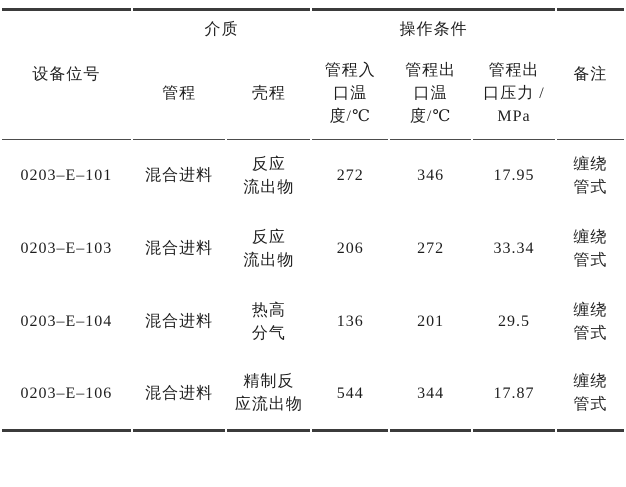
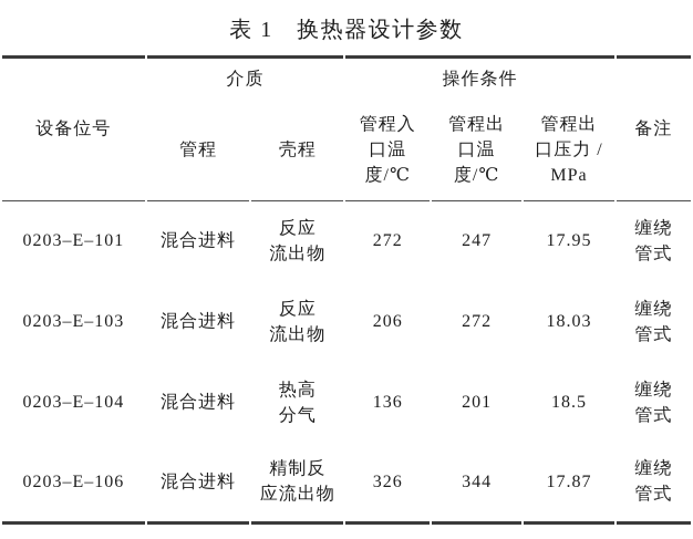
+ 表 1 换热器设计参数
  设备位号	介质	操作条件	备注
  管程	壳程	管程入 口温 度/℃	管程出 口温 度/℃	管程出 口压力 / MPa
- 0203–E–101	混合进料	反应 流出物	272	346	17.95	缠绕 管式
+ 0203–E–101	混合进料	反应 流出物	272	247	17.95	缠绕 管式
- 0203–E–103	混合进料	反应 流出物	206	272	33.34	缠绕 管式
+ 0203–E–103	混合进料	反应 流出物	206	272	18.03	缠绕 管式
- 0203–E–104	混合进料	热高 分气	136	201	29.5	缠绕 管式
+ 0203–E–104	混合进料	热高 分气	136	201	18.5	缠绕 管式
- 0203–E–106	混合进料	精制反 应流出物	544	344	17.87	缠绕 管式
+ 0203–E–106	混合进料	精制反 应流出物	326	344	17.87	缠绕 管式
